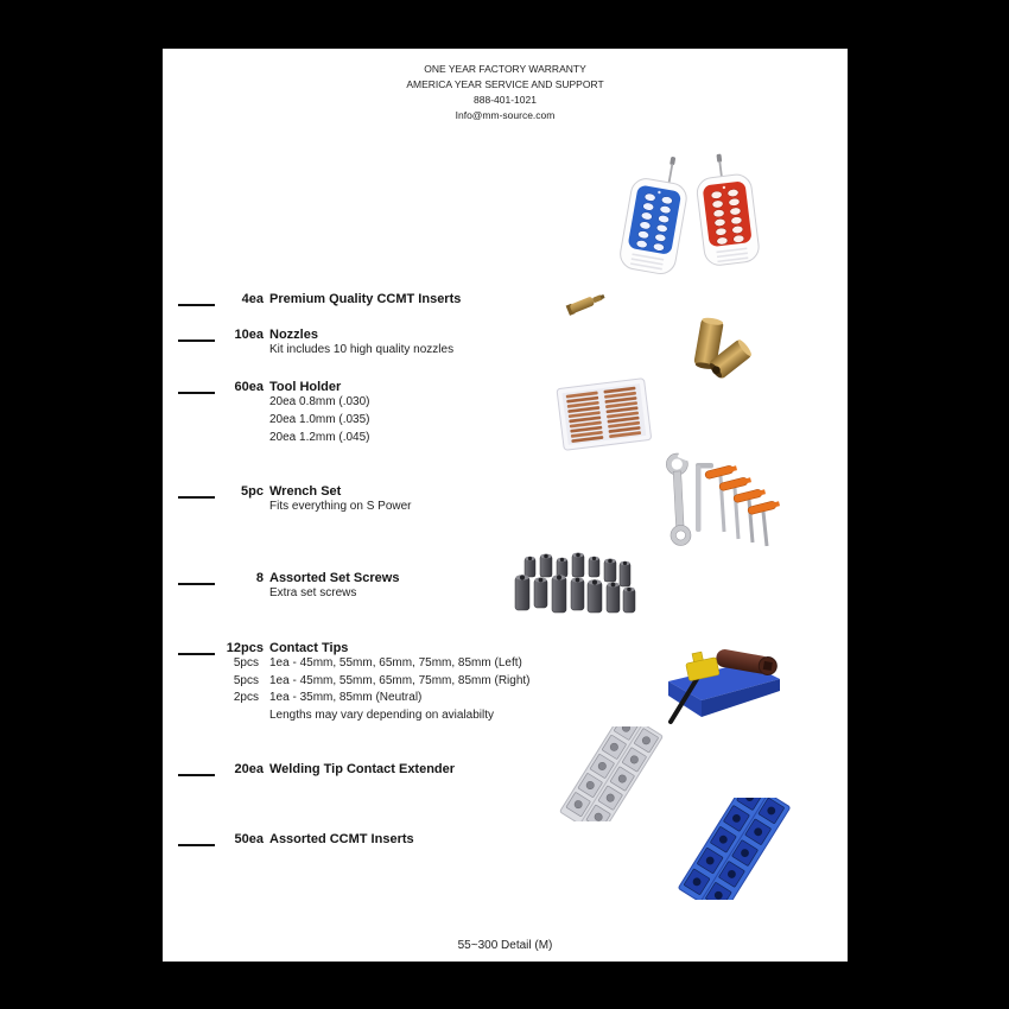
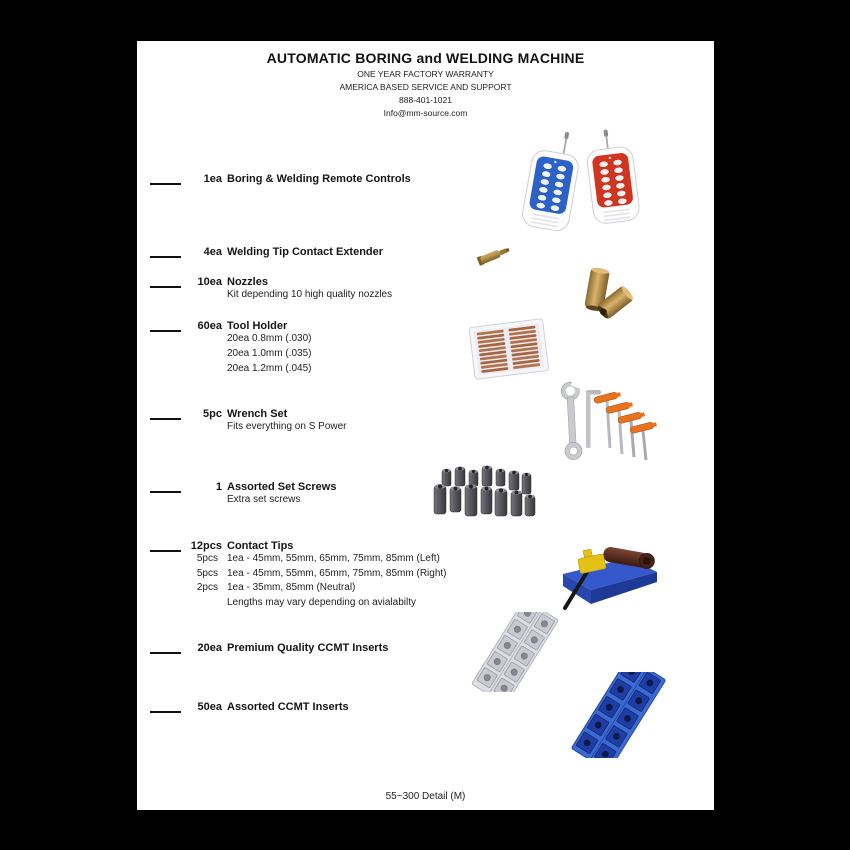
+ AUTOMATIC BORING and WELDING MACHINE
  ONE YEAR FACTORY WARRANTY
- AMERICA YEAR SERVICE AND SUPPORT
+ AMERICA BASED SERVICE AND SUPPORT
  888-401-1021
  Info@mm-source.com
+ 1ea
+ Boring & Welding Remote Controls
  4ea
- Premium Quality CCMT Inserts
+ Welding Tip Contact Extender
  10ea
  Nozzles
- Kit includes 10 high quality nozzles
+ Kit depending 10 high quality nozzles
  60ea
  Tool Holder
  20ea 0.8mm (.030)
  20ea 1.0mm (.035)
  20ea 1.2mm (.045)
  5pc
  Wrench Set
  Fits everything on S Power
- 8
+ 1
  Assorted Set Screws
  Extra set screws
  12pcs
  Contact Tips
  5pcs
  1ea - 45mm, 55mm, 65mm, 75mm, 85mm (Left)
  5pcs
  1ea - 45mm, 55mm, 65mm, 75mm, 85mm (Right)
  2pcs
  1ea - 35mm, 85mm (Neutral)
  Lengths may vary depending on avialabilty
  20ea
- Welding Tip Contact Extender
+ Premium Quality CCMT Inserts
  50ea
  Assorted CCMT Inserts
  55~300 Detail (M)
